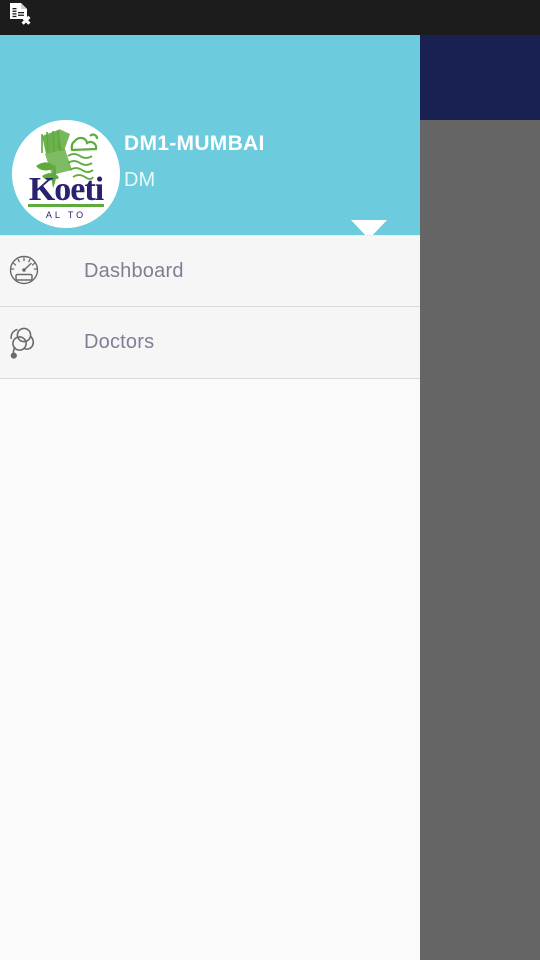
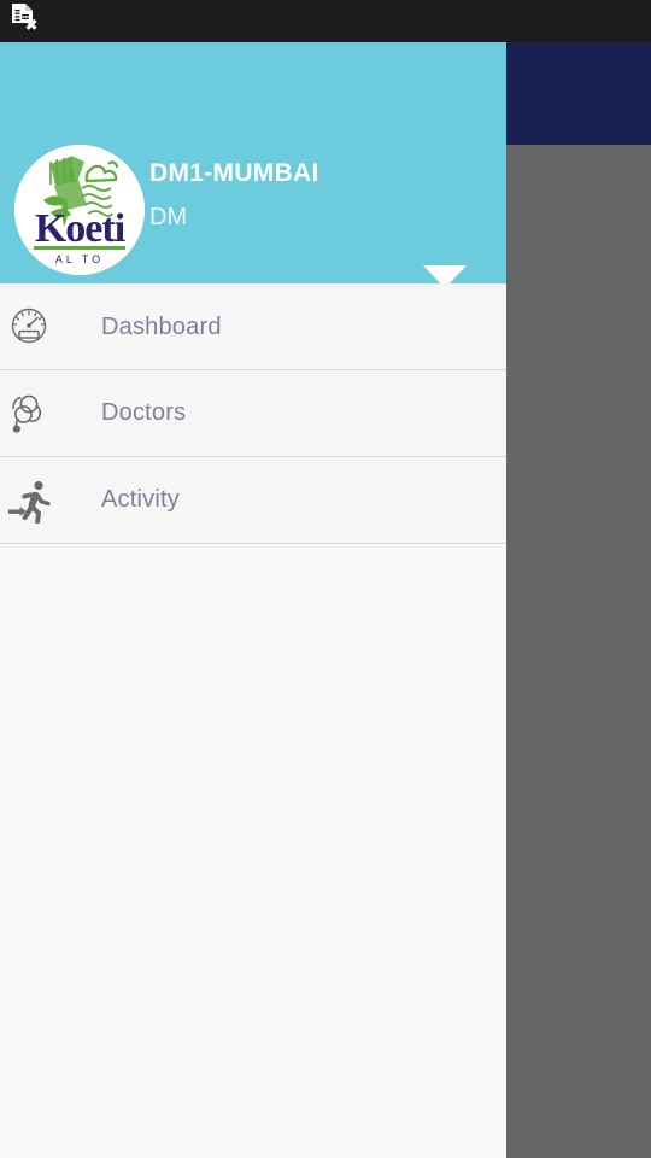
  Koeti
  AL TO
  DM1-MUMBAI
  DM
  Dashboard
  Doctors
+ Activity
